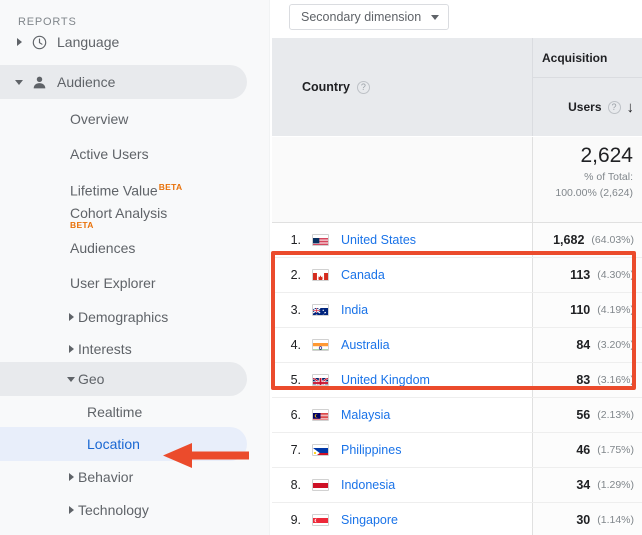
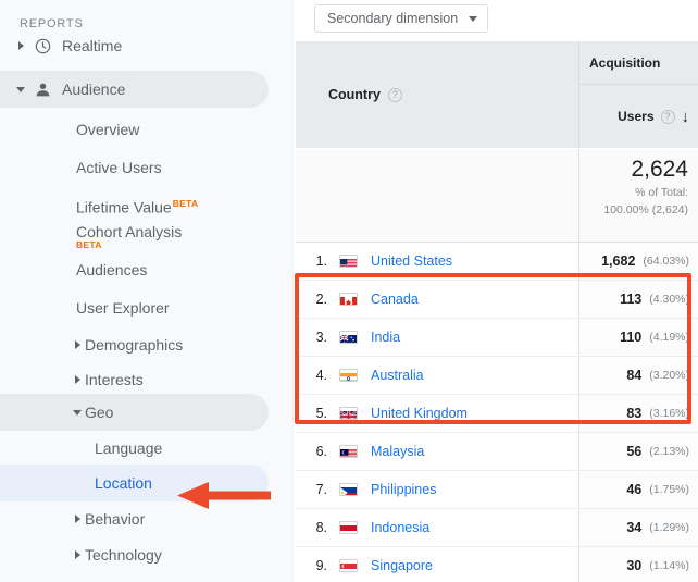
  REPORTS
- Language
+ Realtime
  Audience
  Overview
  Active Users
  Lifetime ValueBETA
  Cohort Analysis
  BETA
  Audiences
  User Explorer
  Demographics
  Interests
  Geo
- Realtime
+ Language
  Location
  Behavior
  Technology
  Secondary dimension
  Country
  ?
  Acquisition
  Users
  ?
  ↓
  2,624
  % of Total:
  100.00% (2,624)
  1.
  United States
  1,682
  (64.03%)
  2.
  Canada
  113
  (4.30%)
  3.
  India
  110
  (4.19%)
  4.
  Australia
  84
  (3.20%)
  5.
  United Kingdom
  83
  (3.16%)
  6.
  Malaysia
  56
  (2.13%)
  7.
  Philippines
  46
  (1.75%)
  8.
  Indonesia
  34
  (1.29%)
  9.
  Singapore
  30
  (1.14%)
